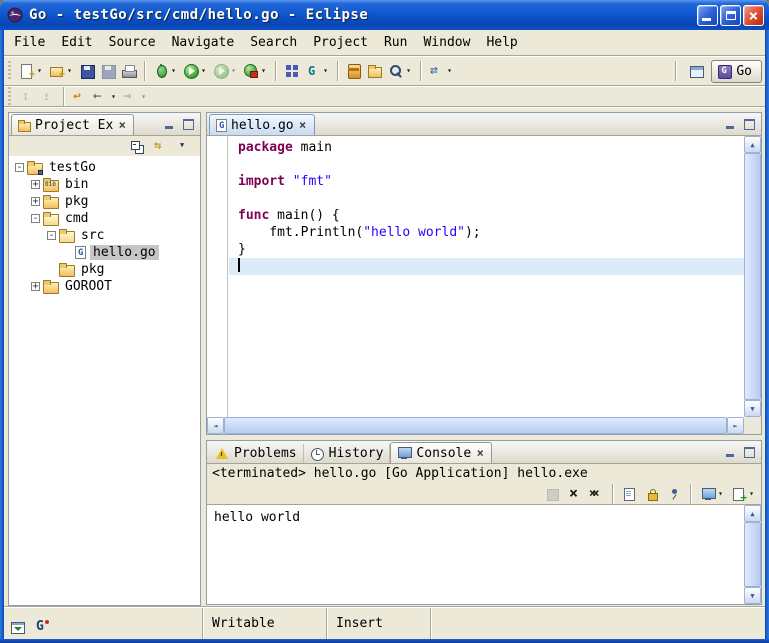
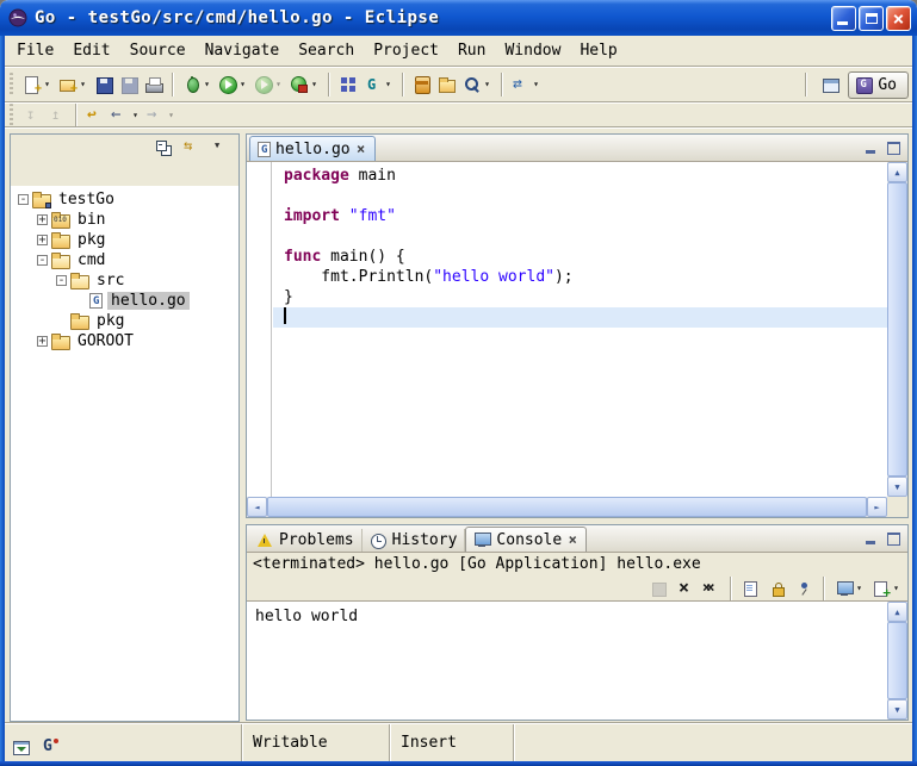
  Go - testGo/src/cmd/hello.go - Eclipse
  File
  Edit
  Source
  Navigate
  Search
  Project
  Run
  Window
  Help
  Go
- Project Ex
  -
  testGo
  +
  bin
  +
  pkg
  -
  cmd
  -
  src
  G
  hello.go
  pkg
  +
  GOROOT
  G
  hello.go
  package main
  import "fmt"
  func main() {
  fmt.Println("hello world");
  }
  Problems
  History
  Console
  <terminated> hello.go [Go Application] hello.exe
  hello world
  Writable
  Insert
